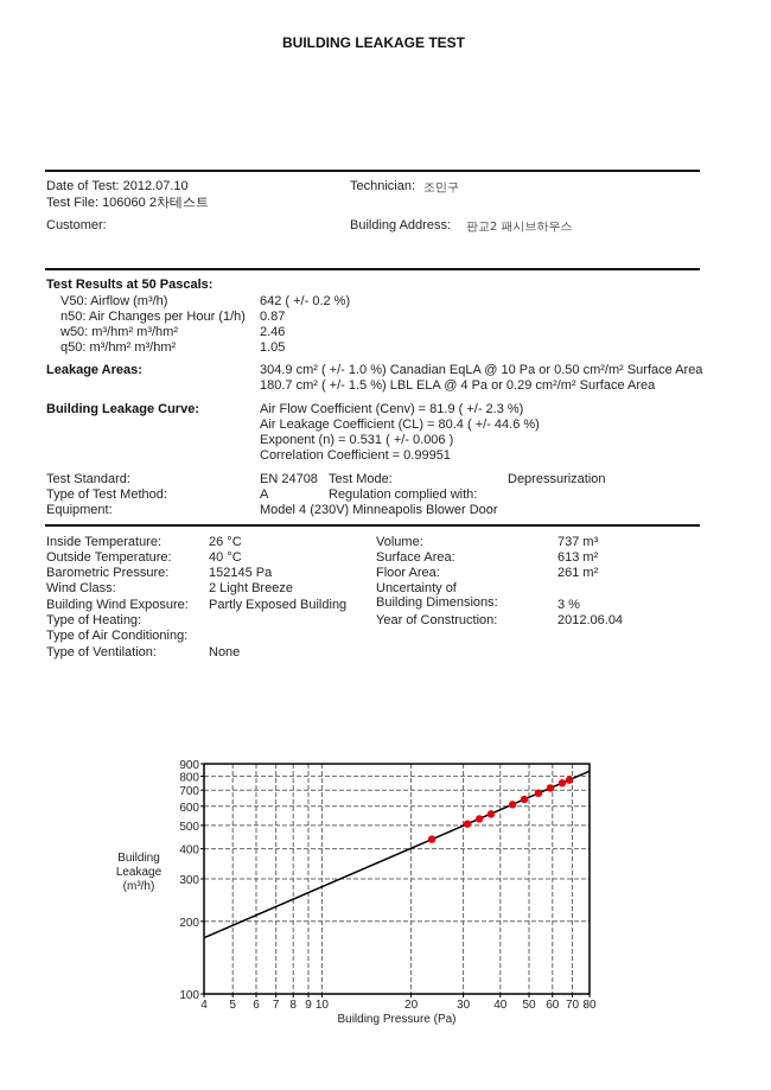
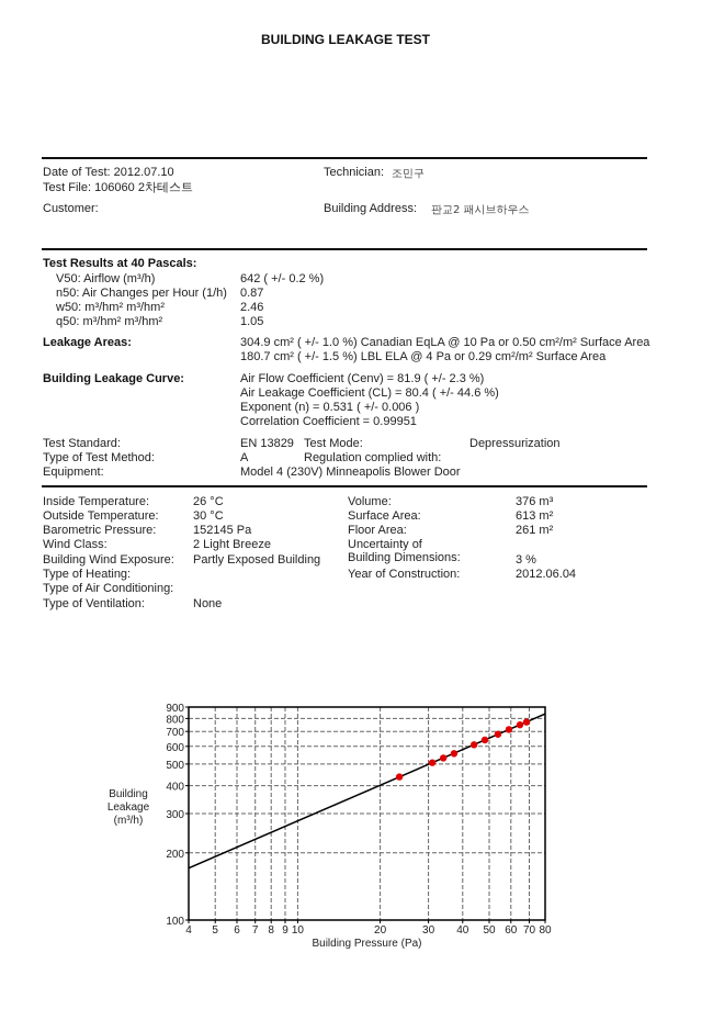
  BUILDING LEAKAGE TEST
  Date of Test: 2012.07.10
  Test File: 106060 2차테스트
  Customer:
  Technician:
  조민구
  Building Address:
  판교2 패시브하우스
- Test Results at 50 Pascals:
+ Test Results at 40 Pascals:
  V50: Airflow (m³/h)
  642 ( +/- 0.2 %)
  n50: Air Changes per Hour (1/h)
  0.87
  w50: m³/hm² m³/hm²
  2.46
  q50: m³/hm² m³/hm²
  1.05
  Leakage Areas:
  304.9 cm² ( +/- 1.0 %) Canadian EqLA @ 10 Pa or 0.50 cm²/m² Surface Area
  180.7 cm² ( +/- 1.5 %) LBL ELA @ 4 Pa or 0.29 cm²/m² Surface Area
  Building Leakage Curve:
  Air Flow Coefficient (Cenv) = 81.9 ( +/- 2.3 %)
  Air Leakage Coefficient (CL) = 80.4 ( +/- 44.6 %)
  Exponent (n) = 0.531 ( +/- 0.006 )
  Correlation Coefficient = 0.99951
  Test Standard:
- EN 24708
+ EN 13829
  Test Mode:
  Depressurization
  Type of Test Method:
  A
  Regulation complied with:
  Equipment:
  Model 4 (230V) Minneapolis Blower Door
  Inside Temperature:
  26 °C
  Outside Temperature:
- 40 °C
+ 30 °C
  Barometric Pressure:
  152145 Pa
  Wind Class:
  2 Light Breeze
  Building Wind Exposure:
  Partly Exposed Building
  Type of Heating:
  Type of Air Conditioning:
  Type of Ventilation:
  None
  Volume:
- 737 m³
+ 376 m³
  Surface Area:
  613 m²
  Floor Area:
  261 m²
  Uncertainty of
  Building Dimensions:
  3 %
  Year of Construction:
  2012.06.04
  4
  5
  6
  7
  8
  9
  10
  20
  30
  40
  50
  60
  70
  80
  100
  200
  300
  400
  500
  600
  700
  800
  900
  Building Pressure (Pa)
  Building
  Leakage
  (m³/h)
